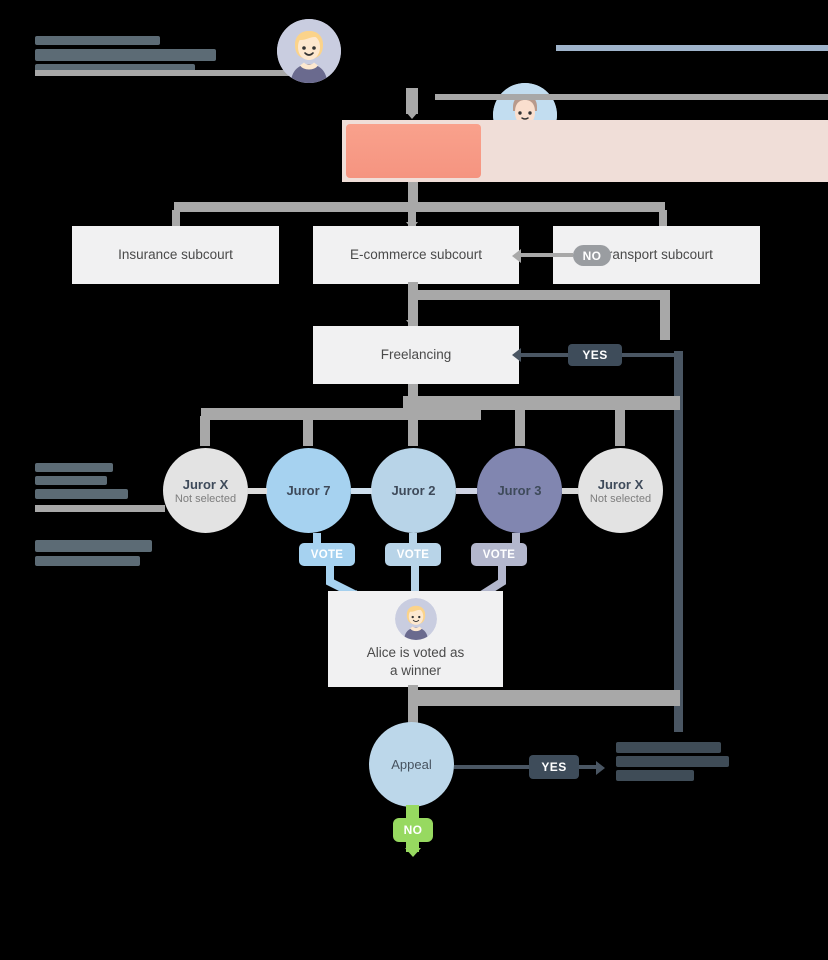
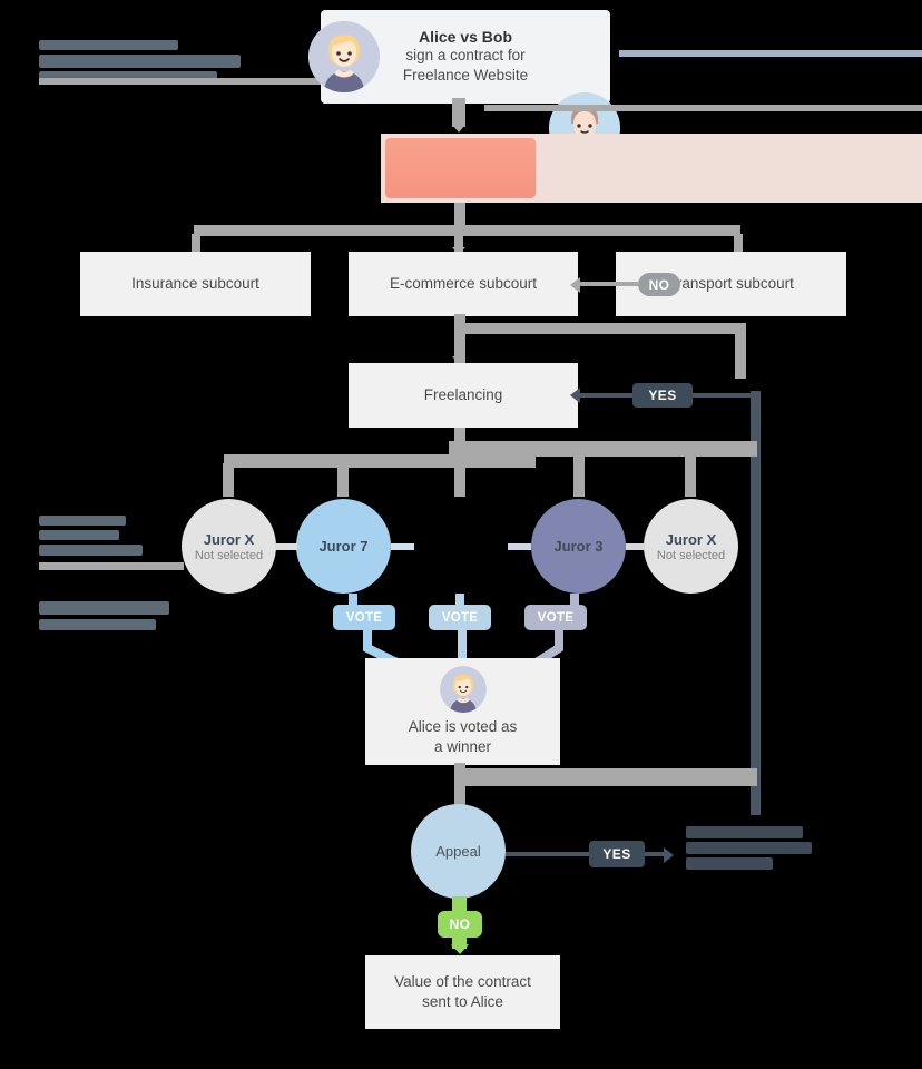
+ Alice vs Bob
+ sign a contract for
+ Freelance Website
  Insurance subcourt
  E-commerce subcourt
  ansport subcourt
  NO
  Freelancing
  YES
  Juror X
  Not selected
  Juror 7
- Juror 2
  Juror 3
  Juror X
  Not selected
  VOTE
  VOTE
  VOTE
  Alice is voted as
  a winner
  Appeal
  YES
  NO
+ Value of the contract
+ sent to Alice
